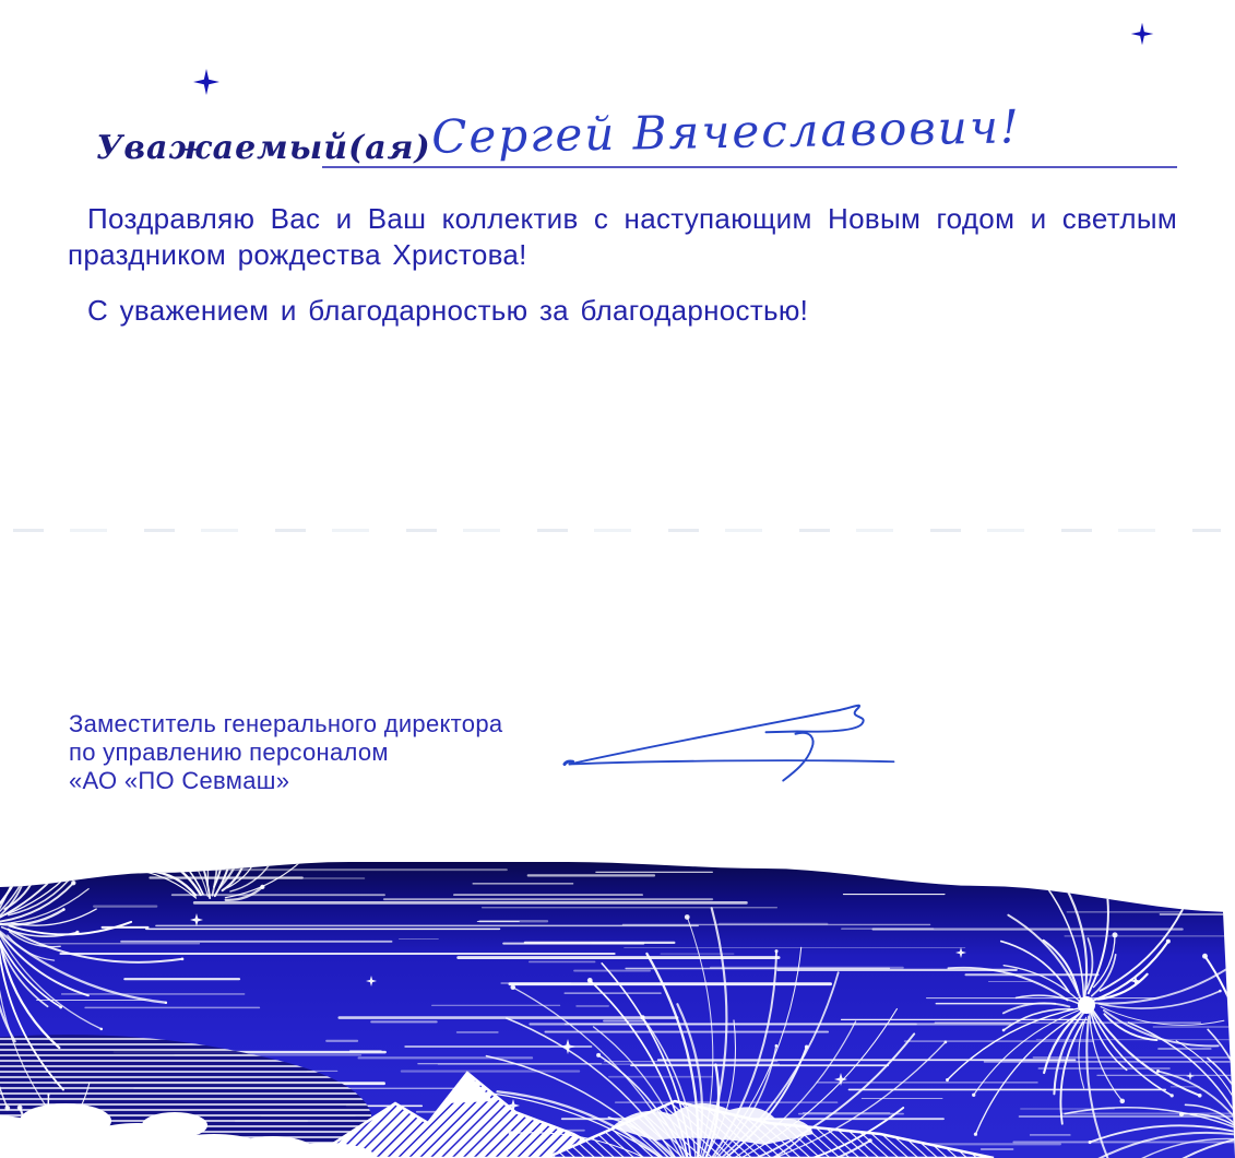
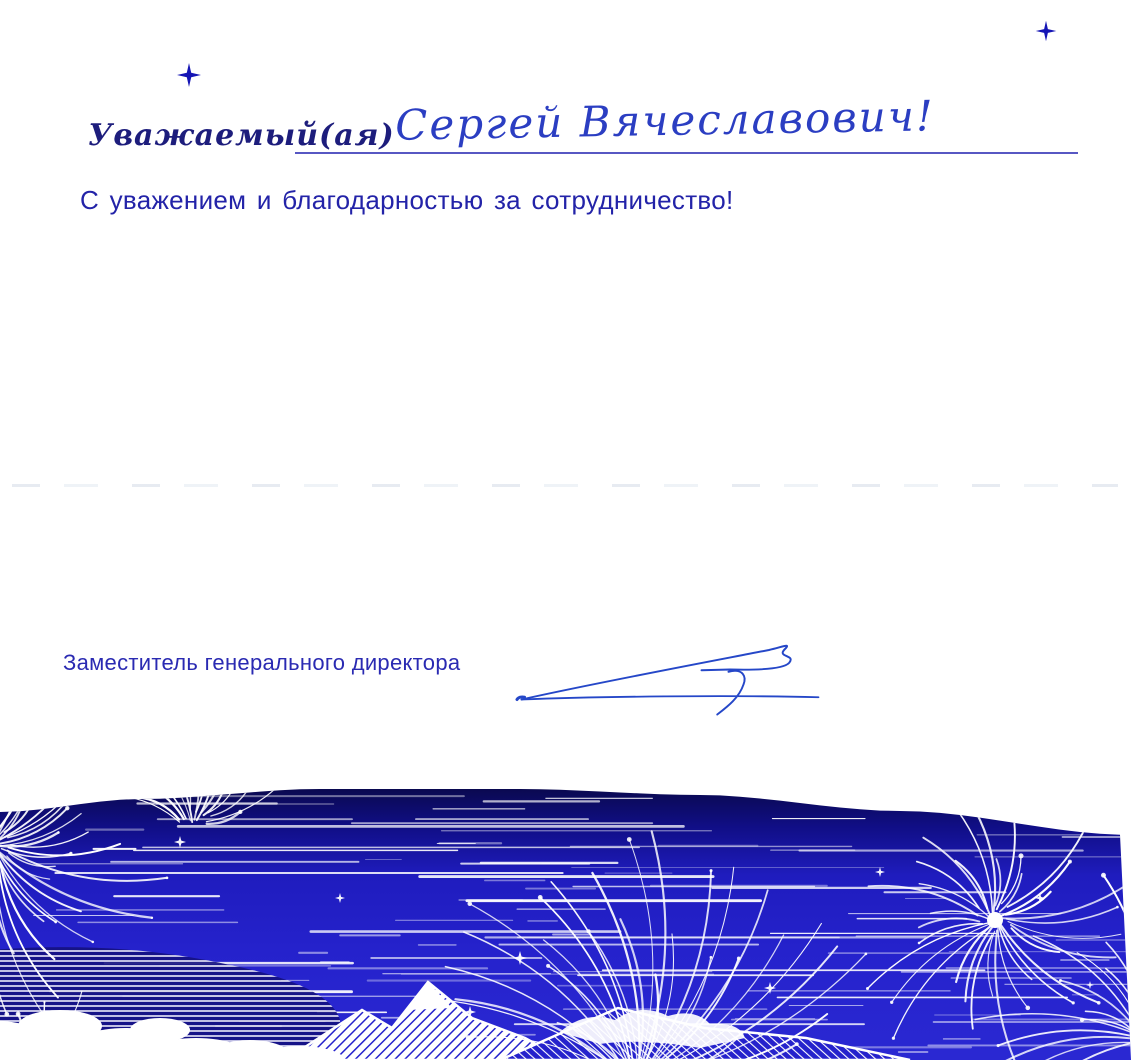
  Уважаемый(ая)
  Сергей Вячеславович!
- Поздравляю Вас и Ваш коллектив с наступающим Новым годом и светлым праздником рождества Христова!
- С уважением и благодарностью за благодарностью!
+ С уважением и благодарностью за сотрудничество!
  Заместитель генерального директора
- по управлению персоналом
- «АО «ПО Севмаш»
